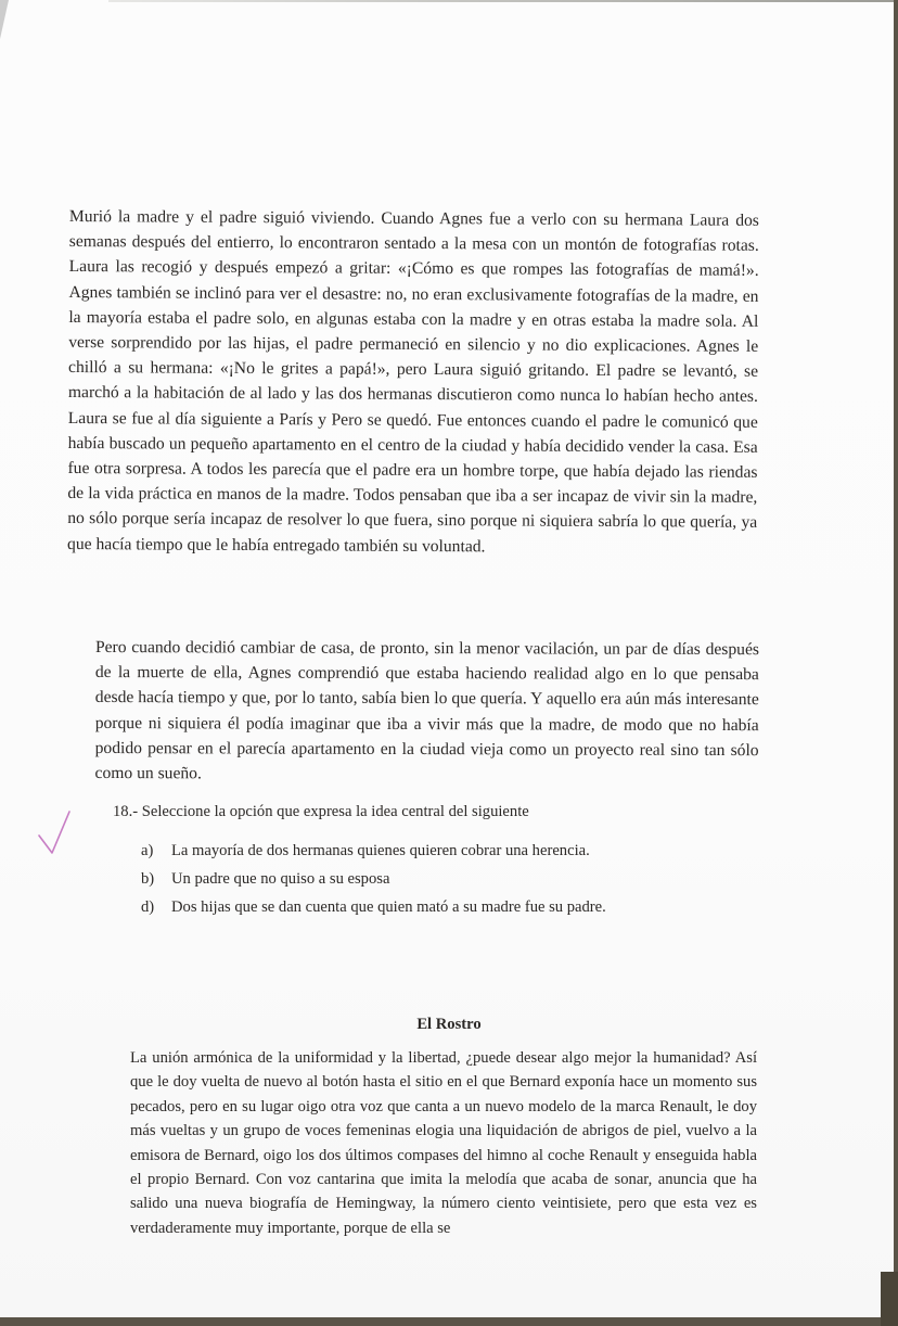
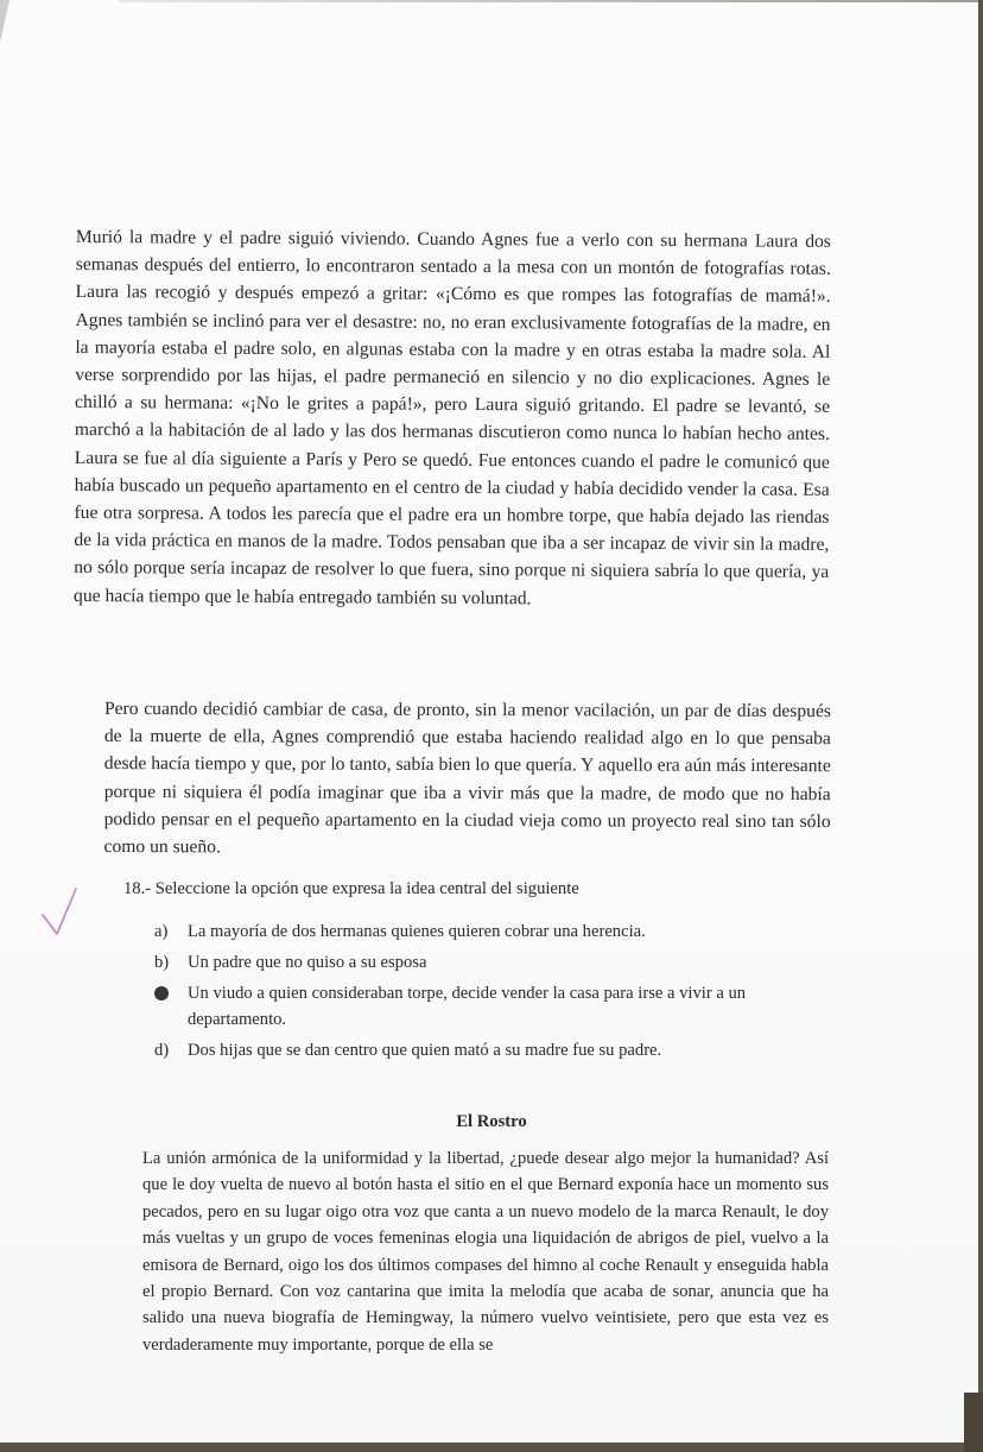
  Murió la madre y el padre siguió viviendo. Cuando Agnes fue a verlo con su hermana Laura dos semanas después del entierro, lo encontraron sentado a la mesa con un montón de fotografías rotas. Laura las recogió y después empezó a gritar: «¡Cómo es que rompes las fotografías de mamá!». Agnes también se inclinó para ver el desastre: no, no eran exclusivamente fotografías de la madre, en la mayoría estaba el padre solo, en algunas estaba con la madre y en otras estaba la madre sola. Al verse sorprendido por las hijas, el padre permaneció en silencio y no dio explicaciones. Agnes le chilló a su hermana: «¡No le grites a papá!», pero Laura siguió gritando. El padre se levantó, se marchó a la habitación de al lado y las dos hermanas discutieron como nunca lo habían hecho antes. Laura se fue al día siguiente a París y Pero se quedó. Fue entonces cuando el padre le comunicó que había buscado un pequeño apartamento en el centro de la ciudad y había decidido vender la casa. Esa fue otra sorpresa. A todos les parecía que el padre era un hombre torpe, que había dejado las riendas de la vida práctica en manos de la madre. Todos pensaban que iba a ser incapaz de vivir sin la madre, no sólo porque sería incapaz de resolver lo que fuera, sino porque ni siquiera sabría lo que quería, ya que hacía tiempo que le había entregado también su voluntad.
- Pero cuando decidió cambiar de casa, de pronto, sin la menor vacilación, un par de días después de la muerte de ella, Agnes comprendió que estaba haciendo realidad algo en lo que pensaba desde hacía tiempo y que, por lo tanto, sabía bien lo que quería. Y aquello era aún más interesante porque ni siquiera él podía imaginar que iba a vivir más que la madre, de modo que no había podido pensar en el parecía apartamento en la ciudad vieja como un proyecto real sino tan sólo como un sueño.
+ Pero cuando decidió cambiar de casa, de pronto, sin la menor vacilación, un par de días después de la muerte de ella, Agnes comprendió que estaba haciendo realidad algo en lo que pensaba desde hacía tiempo y que, por lo tanto, sabía bien lo que quería. Y aquello era aún más interesante porque ni siquiera él podía imaginar que iba a vivir más que la madre, de modo que no había podido pensar en el pequeño apartamento en la ciudad vieja como un proyecto real sino tan sólo como un sueño.
  18.- Seleccione la opción que expresa la idea central del siguiente
  a)
  La mayoría de dos hermanas quienes quieren cobrar una herencia.
  b)
  Un padre que no quiso a su esposa
+ Un viudo a quien consideraban torpe, decide vender la casa para irse a vivir a un departamento.
  d)
- Dos hijas que se dan cuenta que quien mató a su madre fue su padre.
+ Dos hijas que se dan centro que quien mató a su madre fue su padre.
  El Rostro
- La unión armónica de la uniformidad y la libertad, ¿puede desear algo mejor la humanidad? Así que le doy vuelta de nuevo al botón hasta el sitio en el que Bernard exponía hace un momento sus pecados, pero en su lugar oigo otra voz que canta a un nuevo modelo de la marca Renault, le doy más vueltas y un grupo de voces femeninas elogia una liquidación de abrigos de piel, vuelvo a la emisora de Bernard, oigo los dos últimos compases del himno al coche Renault y enseguida habla el propio Bernard. Con voz cantarina que imita la melodía que acaba de sonar, anuncia que ha salido una nueva biografía de Hemingway, la número ciento veintisiete, pero que esta vez es verdaderamente muy importante, porque de ella se
+ La unión armónica de la uniformidad y la libertad, ¿puede desear algo mejor la humanidad? Así que le doy vuelta de nuevo al botón hasta el sitio en el que Bernard exponía hace un momento sus pecados, pero en su lugar oigo otra voz que canta a un nuevo modelo de la marca Renault, le doy más vueltas y un grupo de voces femeninas elogia una liquidación de abrigos de piel, vuelvo a la emisora de Bernard, oigo los dos últimos compases del himno al coche Renault y enseguida habla el propio Bernard. Con voz cantarina que imita la melodía que acaba de sonar, anuncia que ha salido una nueva biografía de Hemingway, la número vuelvo veintisiete, pero que esta vez es verdaderamente muy importante, porque de ella se
